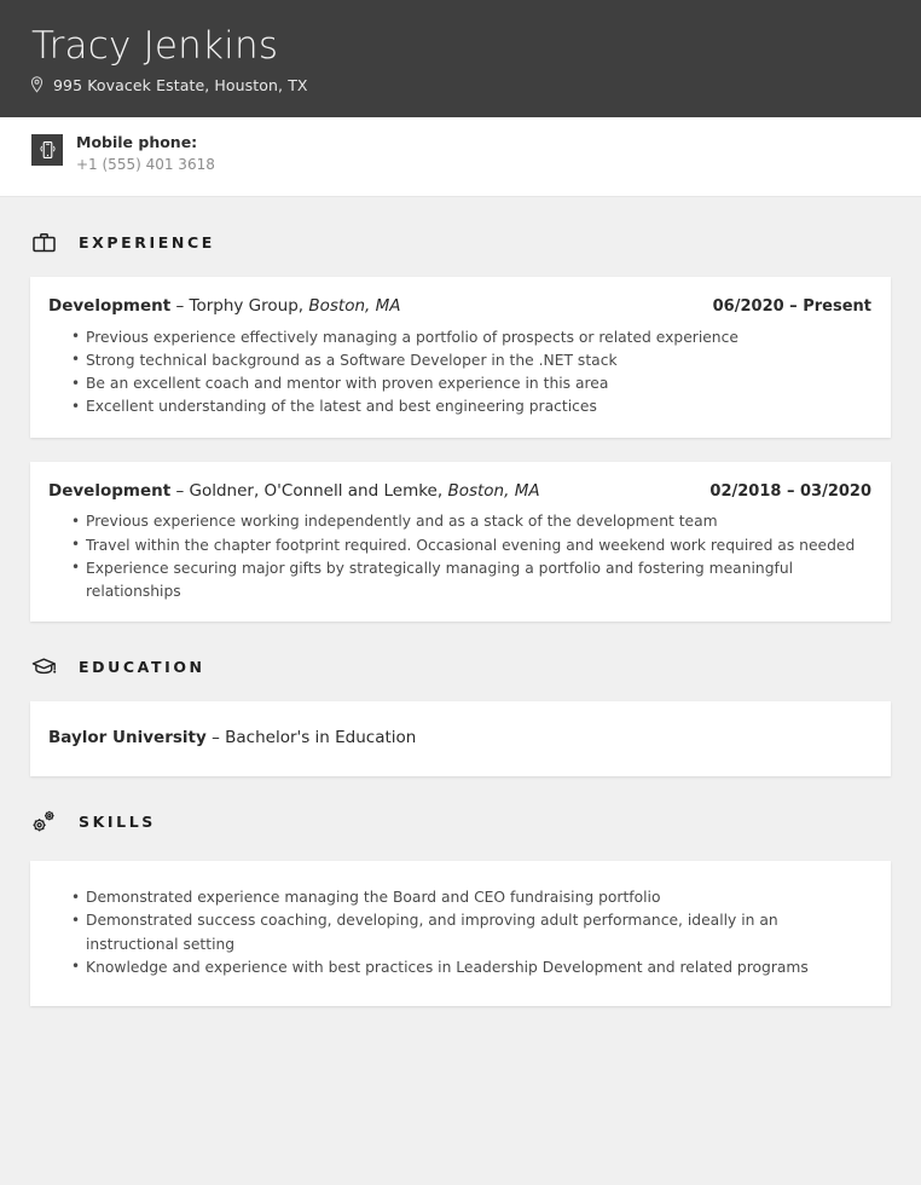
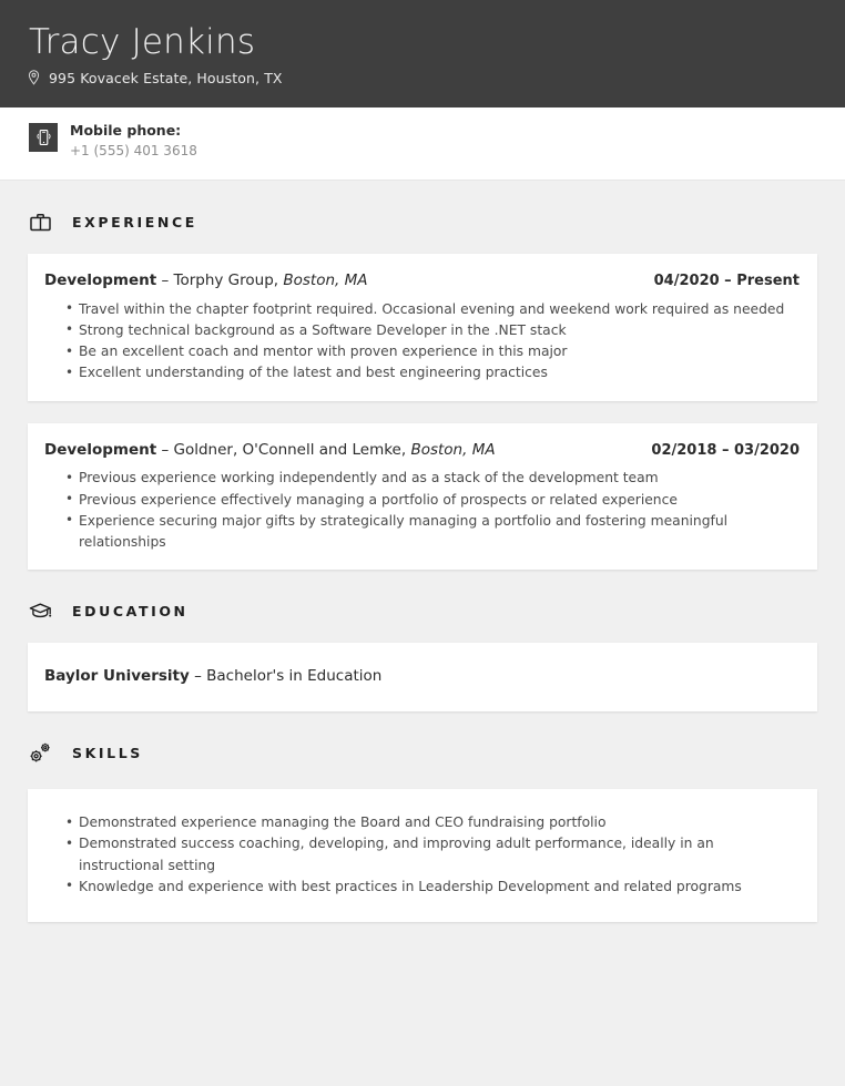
  Tracy Jenkins
  995 Kovacek Estate, Houston, TX
  Mobile phone:
  +1 (555) 401 3618
  EXPERIENCE
  Development – Torphy Group, Boston, MA
- 06/2020 – Present
+ 04/2020 – Present
- Previous experience effectively managing a portfolio of prospects or related experience
+ Travel within the chapter footprint required. Occasional evening and weekend work required as needed
  Strong technical background as a Software Developer in the .NET stack
- Be an excellent coach and mentor with proven experience in this area
+ Be an excellent coach and mentor with proven experience in this major
  Excellent understanding of the latest and best engineering practices
  Development – Goldner, O'Connell and Lemke, Boston, MA
  02/2018 – 03/2020
  Previous experience working independently and as a stack of the development team
- Travel within the chapter footprint required. Occasional evening and weekend work required as needed
+ Previous experience effectively managing a portfolio of prospects or related experience
  Experience securing major gifts by strategically managing a portfolio and fostering meaningful relationships
  EDUCATION
  Baylor University – Bachelor's in Education
  SKILLS
  Demonstrated experience managing the Board and CEO fundraising portfolio
  Demonstrated success coaching, developing, and improving adult performance, ideally in an instructional setting
  Knowledge and experience with best practices in Leadership Development and related programs
